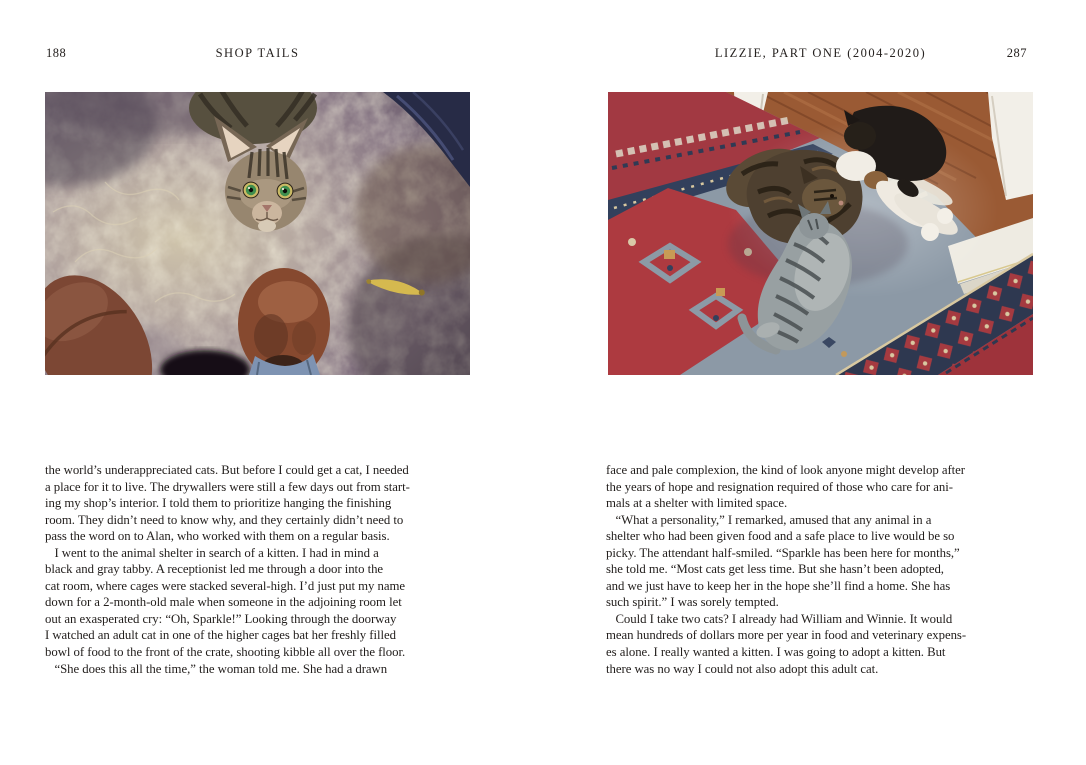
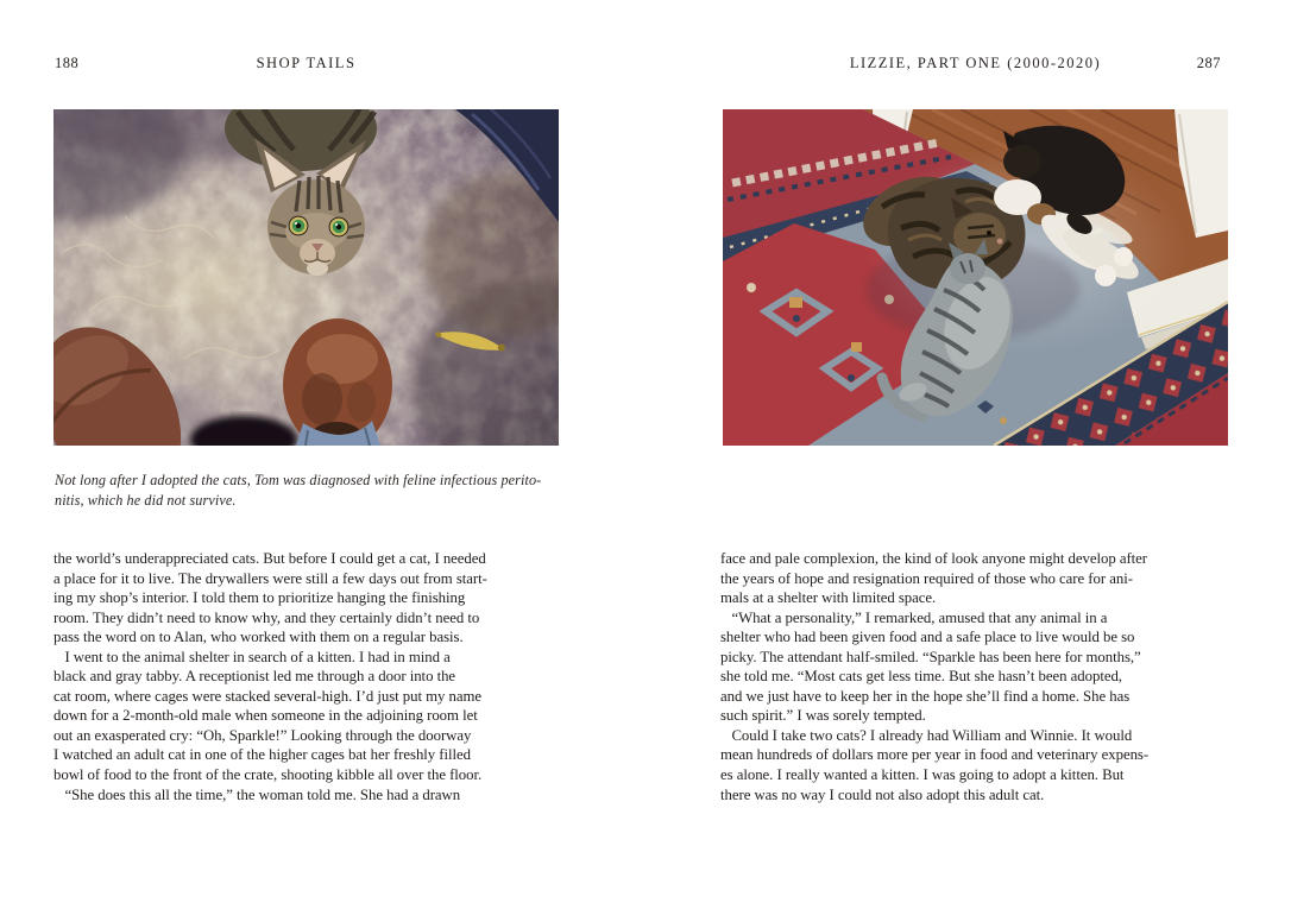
  188
  SHOP TAILS
- LIZZIE, PART ONE (2004-2020)
+ LIZZIE, PART ONE (2000-2020)
  287
+ Not long after I adopted the cats, Tom was diagnosed with feline infectious perito-
+ nitis, which he did not survive.
  the world’s underappreciated cats. But before I could get a cat, I needed
  a place for it to live. The drywallers were still a few days out from start-
  ing my shop’s interior. I told them to prioritize hanging the finishing
  room. They didn’t need to know why, and they certainly didn’t need to
  pass the word on to Alan, who worked with them on a regular basis.
  I went to the animal shelter in search of a kitten. I had in mind a
  black and gray tabby. A receptionist led me through a door into the
  cat room, where cages were stacked several-high. I’d just put my name
  down for a 2-month-old male when someone in the adjoining room let
  out an exasperated cry: “Oh, Sparkle!” Looking through the doorway
  I watched an adult cat in one of the higher cages bat her freshly filled
  bowl of food to the front of the crate, shooting kibble all over the floor.
  “She does this all the time,” the woman told me. She had a drawn
  face and pale complexion, the kind of look anyone might develop after
  the years of hope and resignation required of those who care for ani-
  mals at a shelter with limited space.
  “What a personality,” I remarked, amused that any animal in a
  shelter who had been given food and a safe place to live would be so
  picky. The attendant half-smiled. “Sparkle has been here for months,”
  she told me. “Most cats get less time. But she hasn’t been adopted,
  and we just have to keep her in the hope she’ll find a home. She has
  such spirit.” I was sorely tempted.
  Could I take two cats? I already had William and Winnie. It would
  mean hundreds of dollars more per year in food and veterinary expens-
  es alone. I really wanted a kitten. I was going to adopt a kitten. But
  there was no way I could not also adopt this adult cat.
